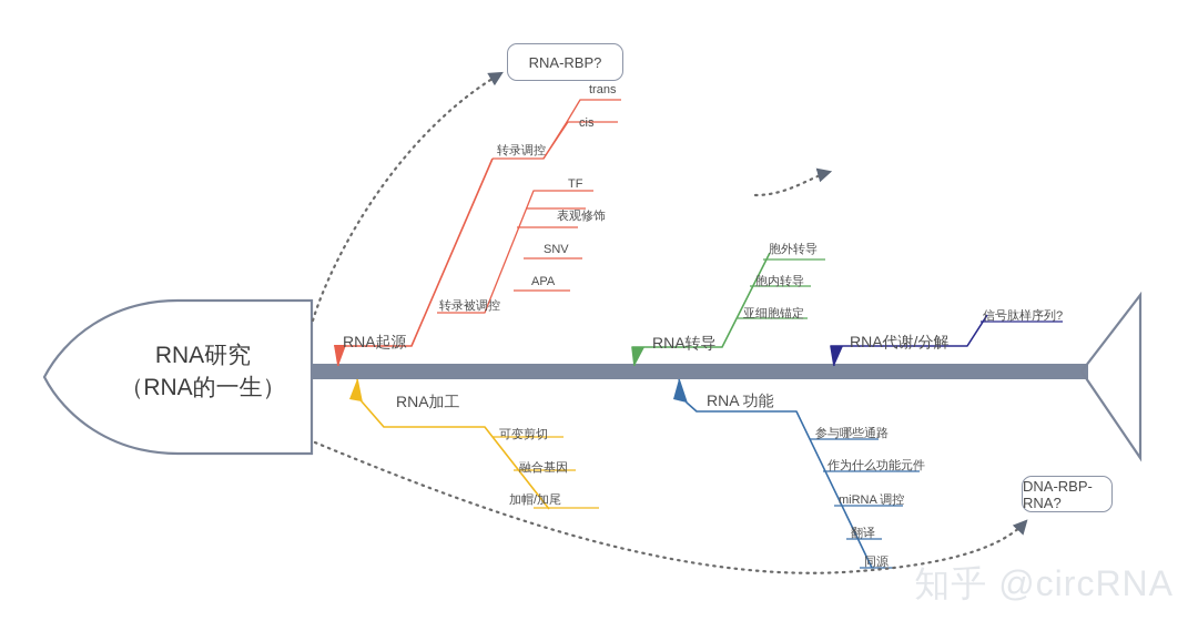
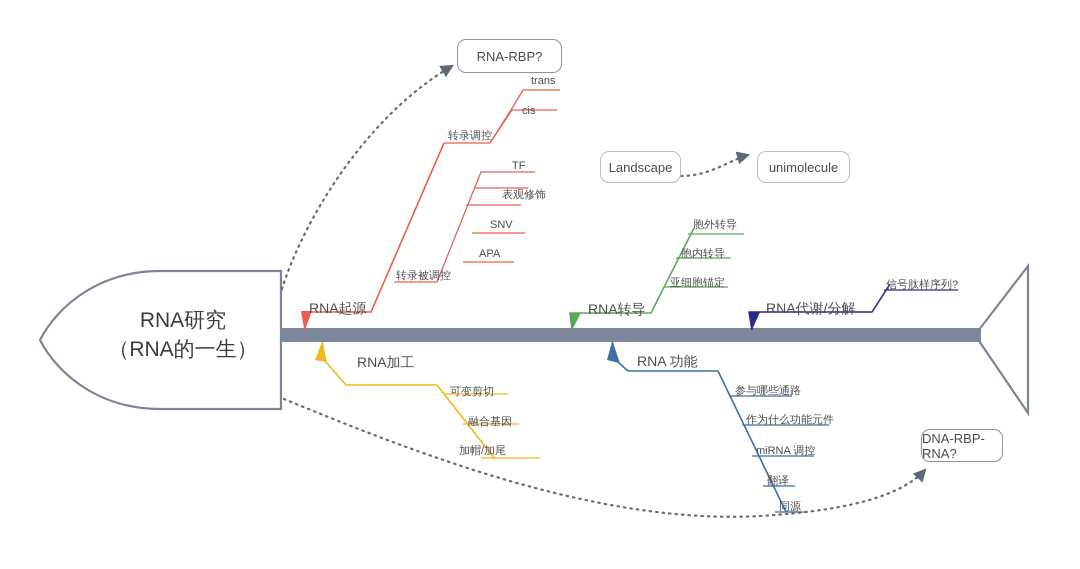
  RNA研究
  （RNA的一生）
  RNA-RBP?
+ Landscape
+ unimolecule
  DNA-RBP-RNA?
  RNA起源
  转录调控
  trans
  cis
  转录被调控
  TF
  表观修饰
  SNV
  APA
  RNA加工
  可变剪切
  融合基因
  加帽/加尾
  RNA转导
  胞外转导
  胞内转导
  亚细胞锚定
  RNA 功能
  参与哪些通路
  作为什么功能元件
  miRNA 调控
  翻译
  同源
  RNA代谢/分解
  信号肽样序列?
- 知乎 @circRNA
